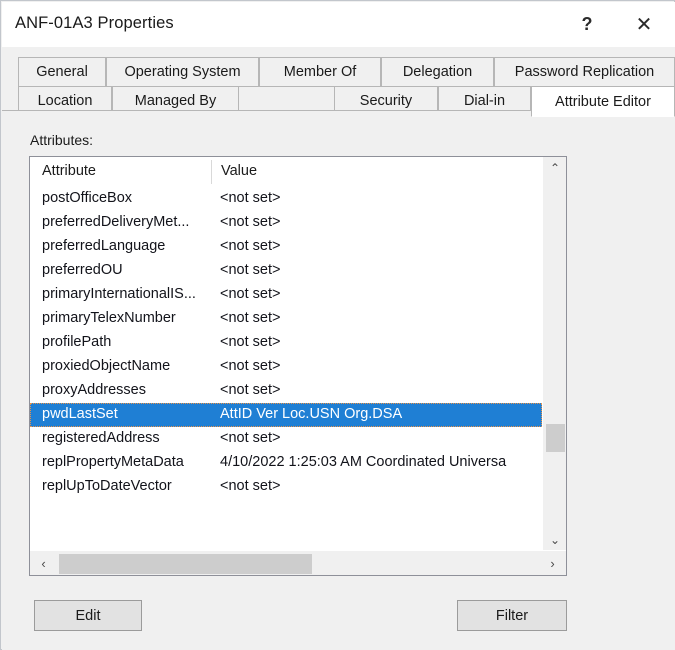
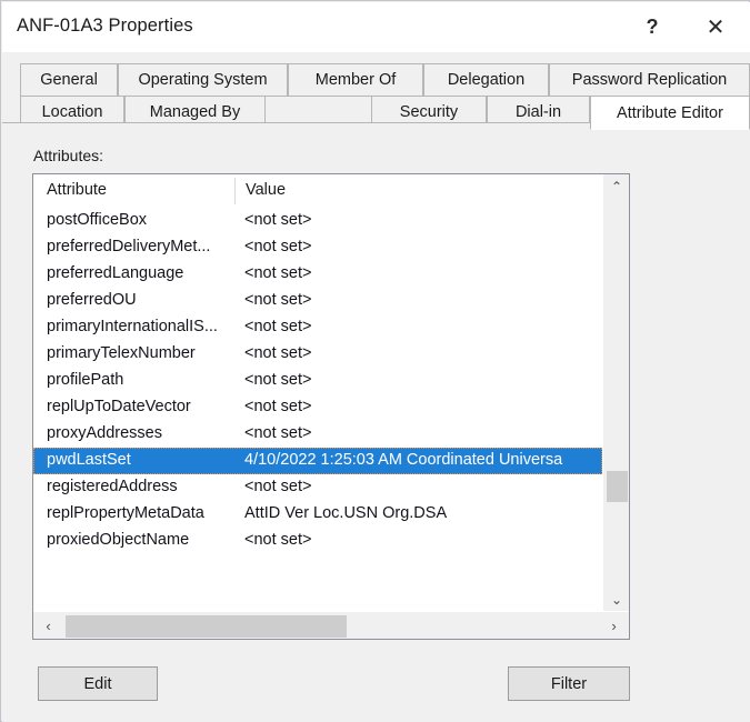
  ANF-01A3 Properties
  ?
  ✕
  General
  Operating System
  Member Of
  Delegation
  Password Replication
  Location
  Managed By
  Security
  Dial-in
  Attribute Editor
  Attributes:
  Attribute
  Value
  postOfficeBox
  <not set>
  preferredDeliveryMet...
  <not set>
  preferredLanguage
  <not set>
  preferredOU
  <not set>
  primaryInternationalIS...
  <not set>
  primaryTelexNumber
  <not set>
  profilePath
  <not set>
- proxiedObjectName
+ replUpToDateVector
  <not set>
  proxyAddresses
  <not set>
  pwdLastSet
- AttID Ver Loc.USN Org.DSA
+ 4/10/2022 1:25:03 AM Coordinated Universa
  registeredAddress
  <not set>
  replPropertyMetaData
- 4/10/2022 1:25:03 AM Coordinated Universa
+ AttID Ver Loc.USN Org.DSA
- replUpToDateVector
+ proxiedObjectName
  <not set>
  ⌃
  ⌄
  ‹
  ›
  Edit
  Filter
